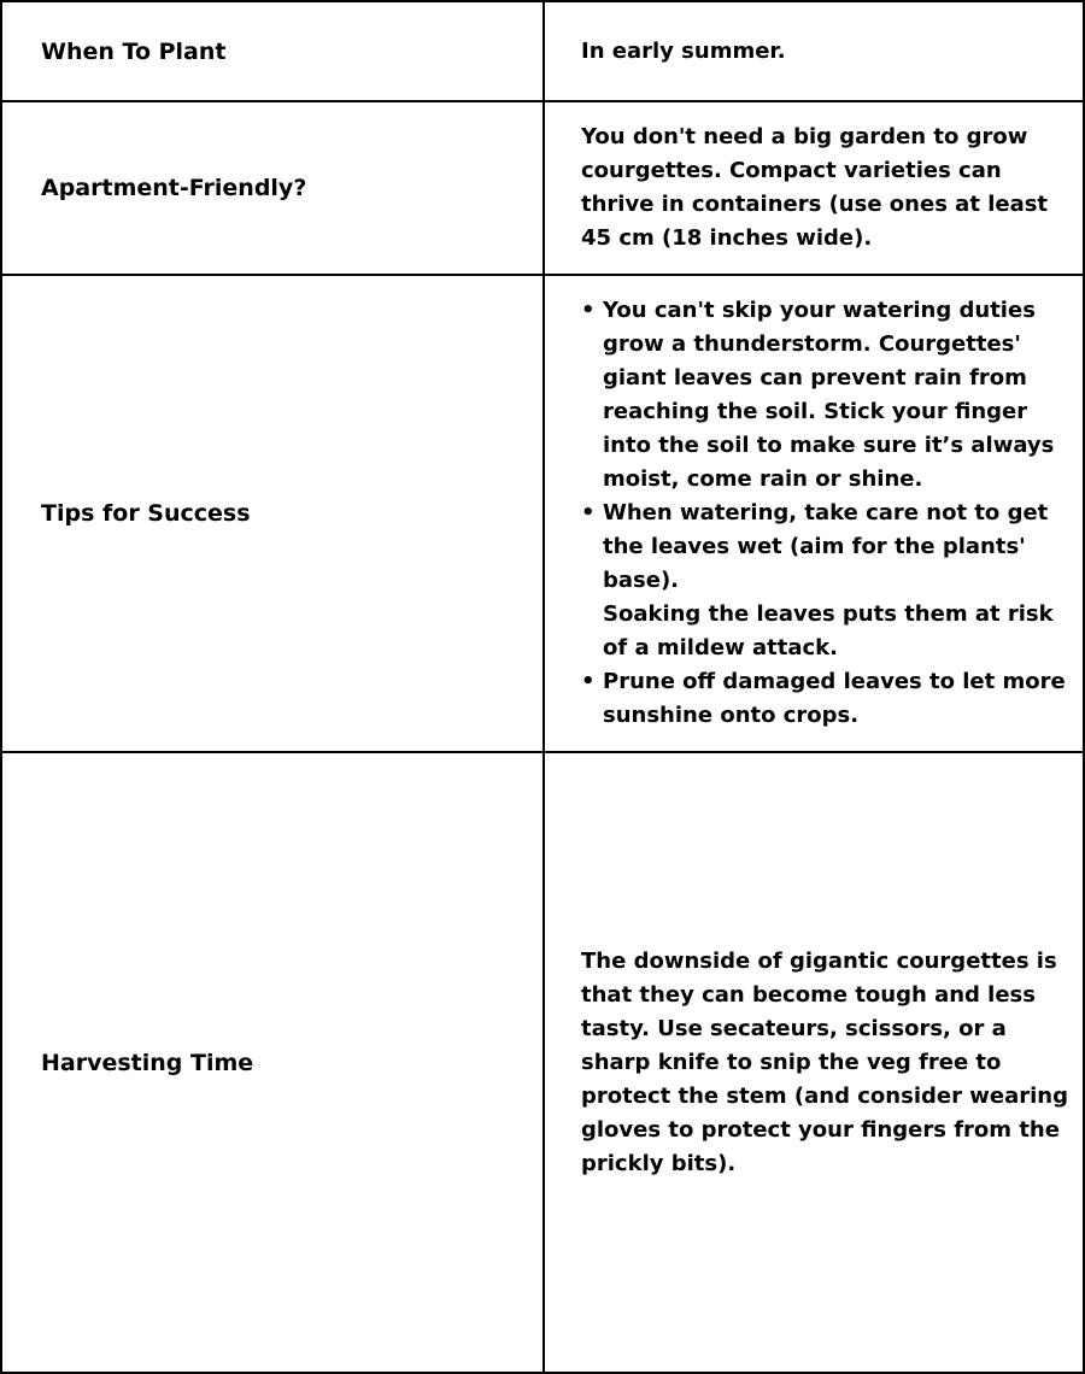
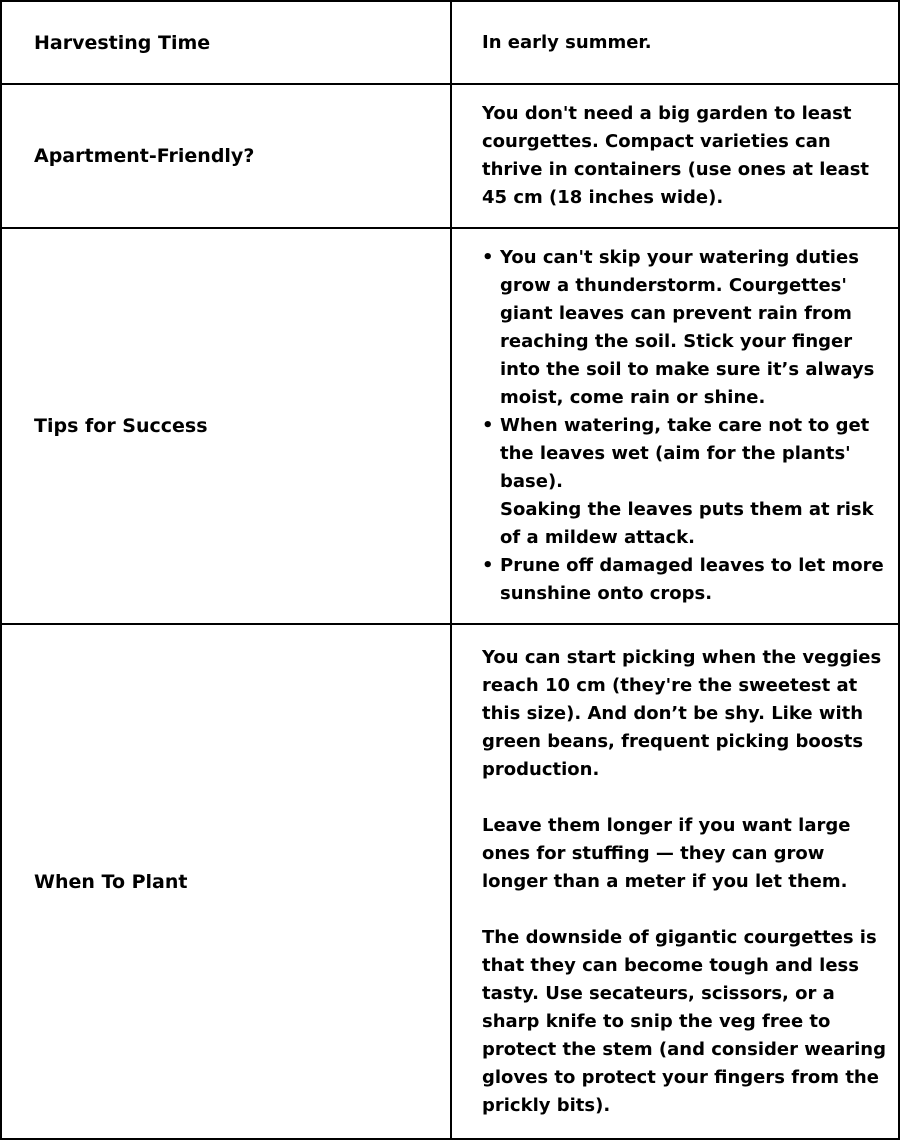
- When To Plant
+ Harvesting Time
  In early summer.
  Apartment-Friendly?
- You don't need a big garden to grow courgettes. Compact varieties can thrive in containers (use ones at least 45 cm (18 inches wide).
+ You don't need a big garden to least courgettes. Compact varieties can thrive in containers (use ones at least 45 cm (18 inches wide).
  Tips for Success
  You can't skip your watering duties grow a thunderstorm. Courgettes' giant leaves can prevent rain from reaching the soil. Stick your finger into the soil to make sure it’s always moist, come rain or shine.
  When watering, take care not to get the leaves wet (aim for the plants' base).
  Soaking the leaves puts them at risk of a mildew attack.
  Prune off damaged leaves to let more sunshine onto crops.
- Harvesting Time
+ When To Plant
+ You can start picking when the veggies reach 10 cm (they're the sweetest at this size). And don’t be shy. Like with green beans, frequent picking boosts production.
+ Leave them longer if you want large ones for stuffing — they can grow longer than a meter if you let them.
  The downside of gigantic courgettes is that they can become tough and less tasty. Use secateurs, scissors, or a sharp knife to snip the veg free to protect the stem (and consider wearing gloves to protect your fingers from the prickly bits).
